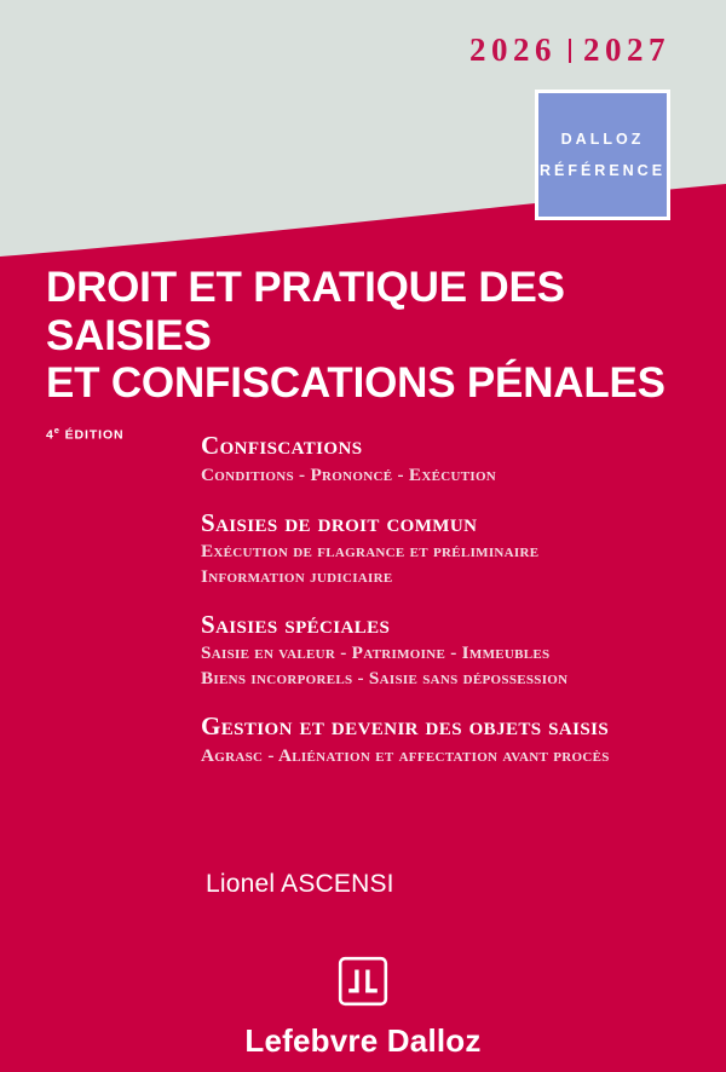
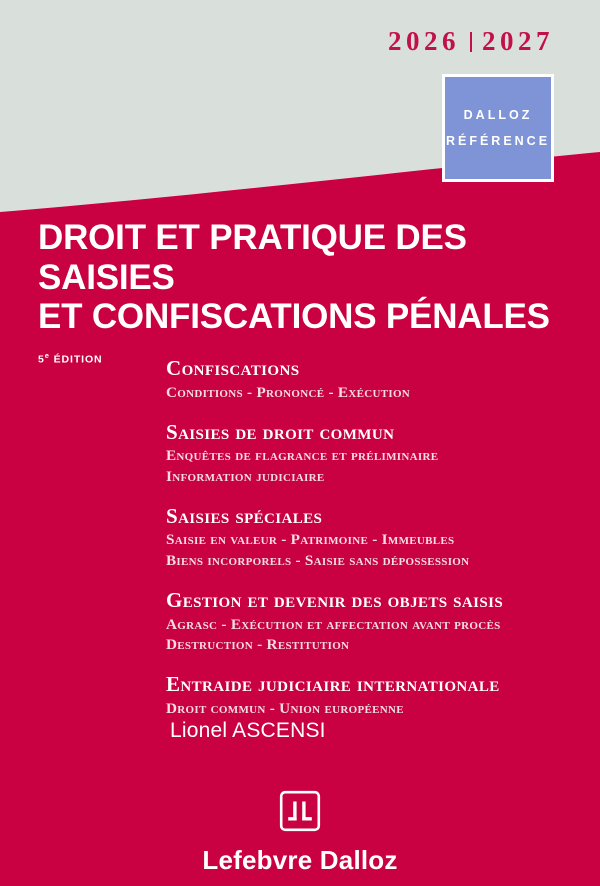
  2026
  2027
  DALLOZ
  RÉFÉRENCE
  DROIT ET PRATIQUE DES SAISIES
  ET CONFISCATIONS PÉNALES
- 4e ÉDITION
+ 5e ÉDITION
  Confiscations
  Conditions - Prononcé - Exécution
  Saisies de droit commun
- Exécution de flagrance et préliminaire
+ Enquêtes de flagrance et préliminaire
  Information judiciaire
  Saisies spéciales
  Saisie en valeur - Patrimoine - Immeubles
  Biens incorporels - Saisie sans dépossession
  Gestion et devenir des objets saisis
- Agrasc - Aliénation et affectation avant procès
+ Agrasc - Exécution et affectation avant procès
+ Destruction - Restitution
+ Entraide judiciaire internationale
+ Droit commun - Union européenne
  Lionel ASCENSI
  Lefebvre Dalloz
